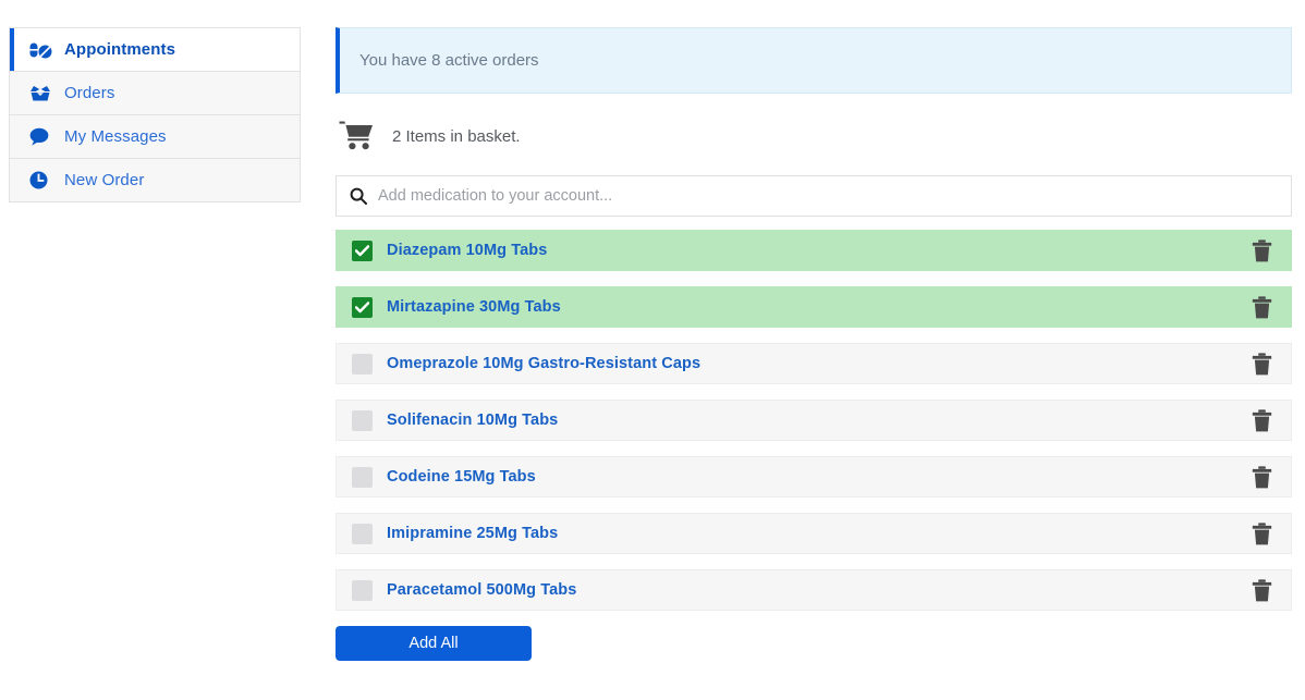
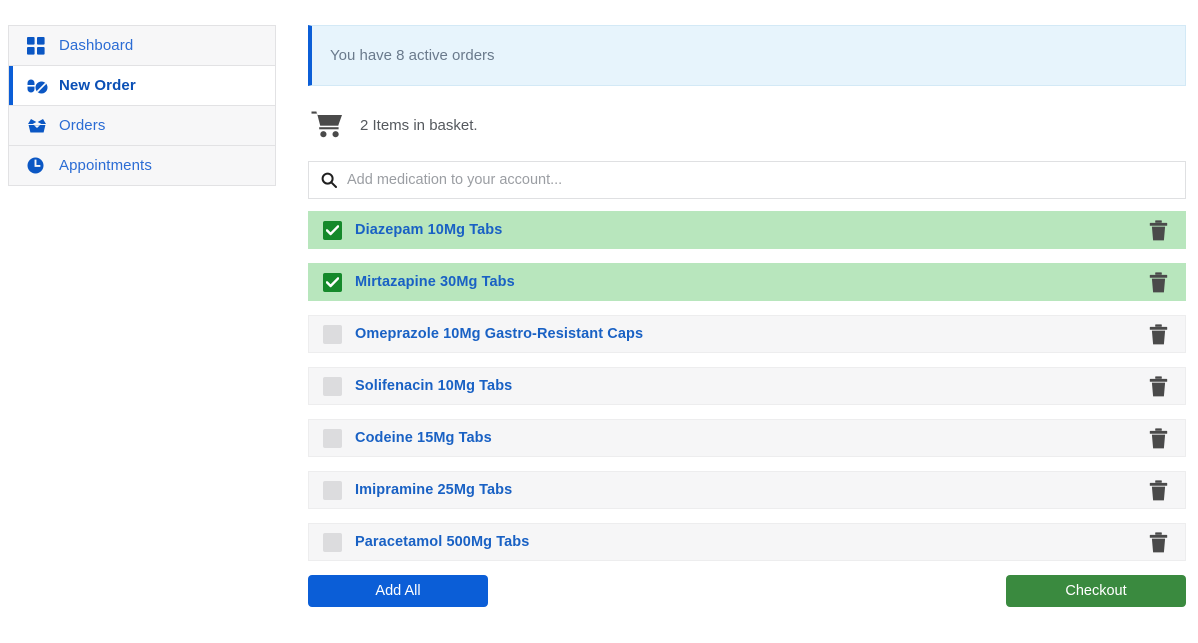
+ Dashboard
- Appointments
+ New Order
  Orders
- My Messages
- New Order
+ Appointments
  You have 8 active orders
  2 Items in basket.
  Add medication to your account...
  Diazepam 10Mg Tabs
  Mirtazapine 30Mg Tabs
  Omeprazole 10Mg Gastro-Resistant Caps
  Solifenacin 10Mg Tabs
  Codeine 15Mg Tabs
  Imipramine 25Mg Tabs
  Paracetamol 500Mg Tabs
  Add All
+ Checkout
